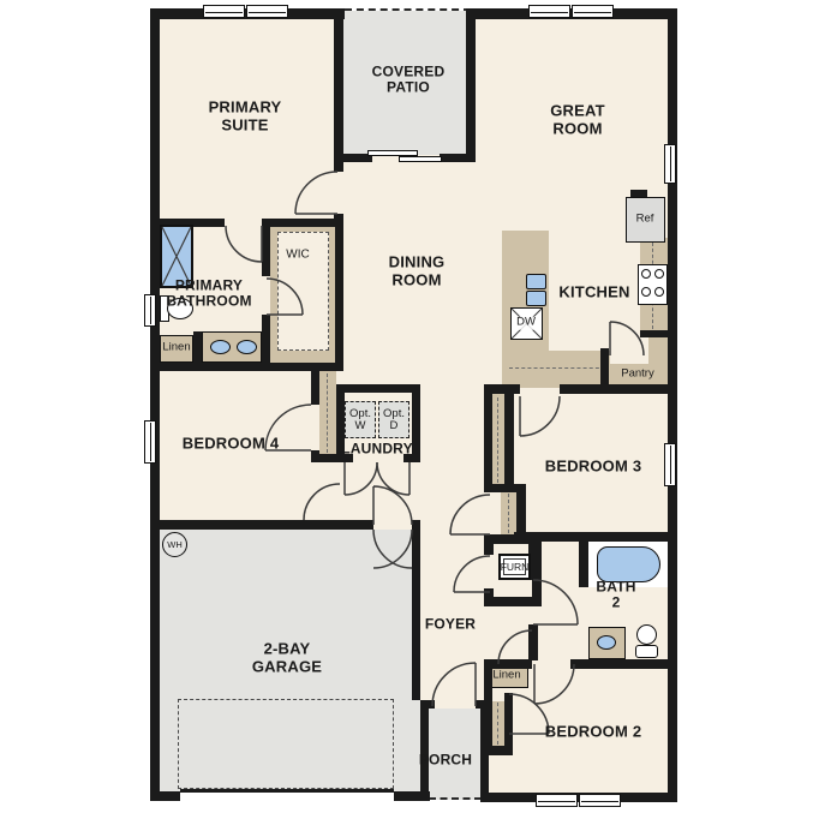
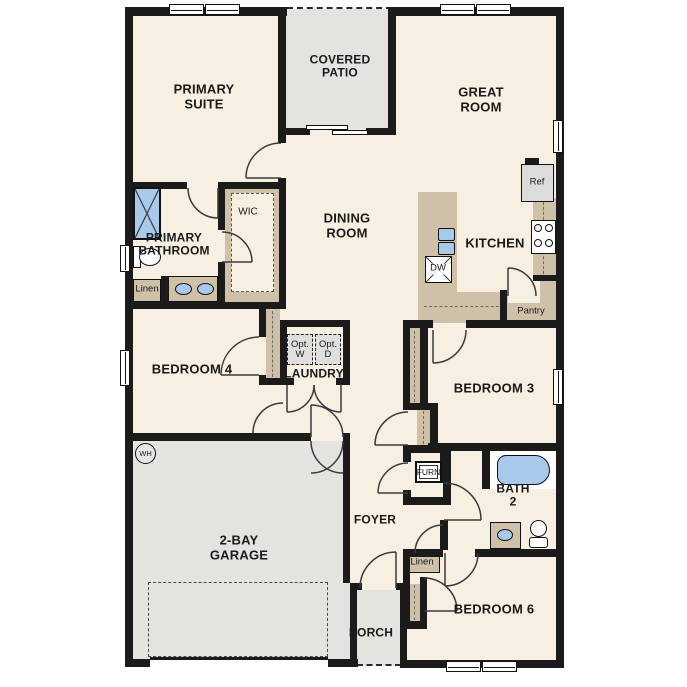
  WH
  FURN
  Opt.
  W
  Opt.
  D
  PRIMARY
  SUITE
  COVERED
  PATIO
  GREAT
  ROOM
  DINING
  ROOM
  KITCHEN
  PRIMARY
  BATHROOM
  WIC
  BEDROOM 4
  LAUNDRY
  BEDROOM 3
  2-BAY
  GARAGE
  FOYER
  BATH
  2
- BEDROOM 2
+ BEDROOM 6
  PORCH
  Ref
  DW
  Pantry
  Linen
  Linen
